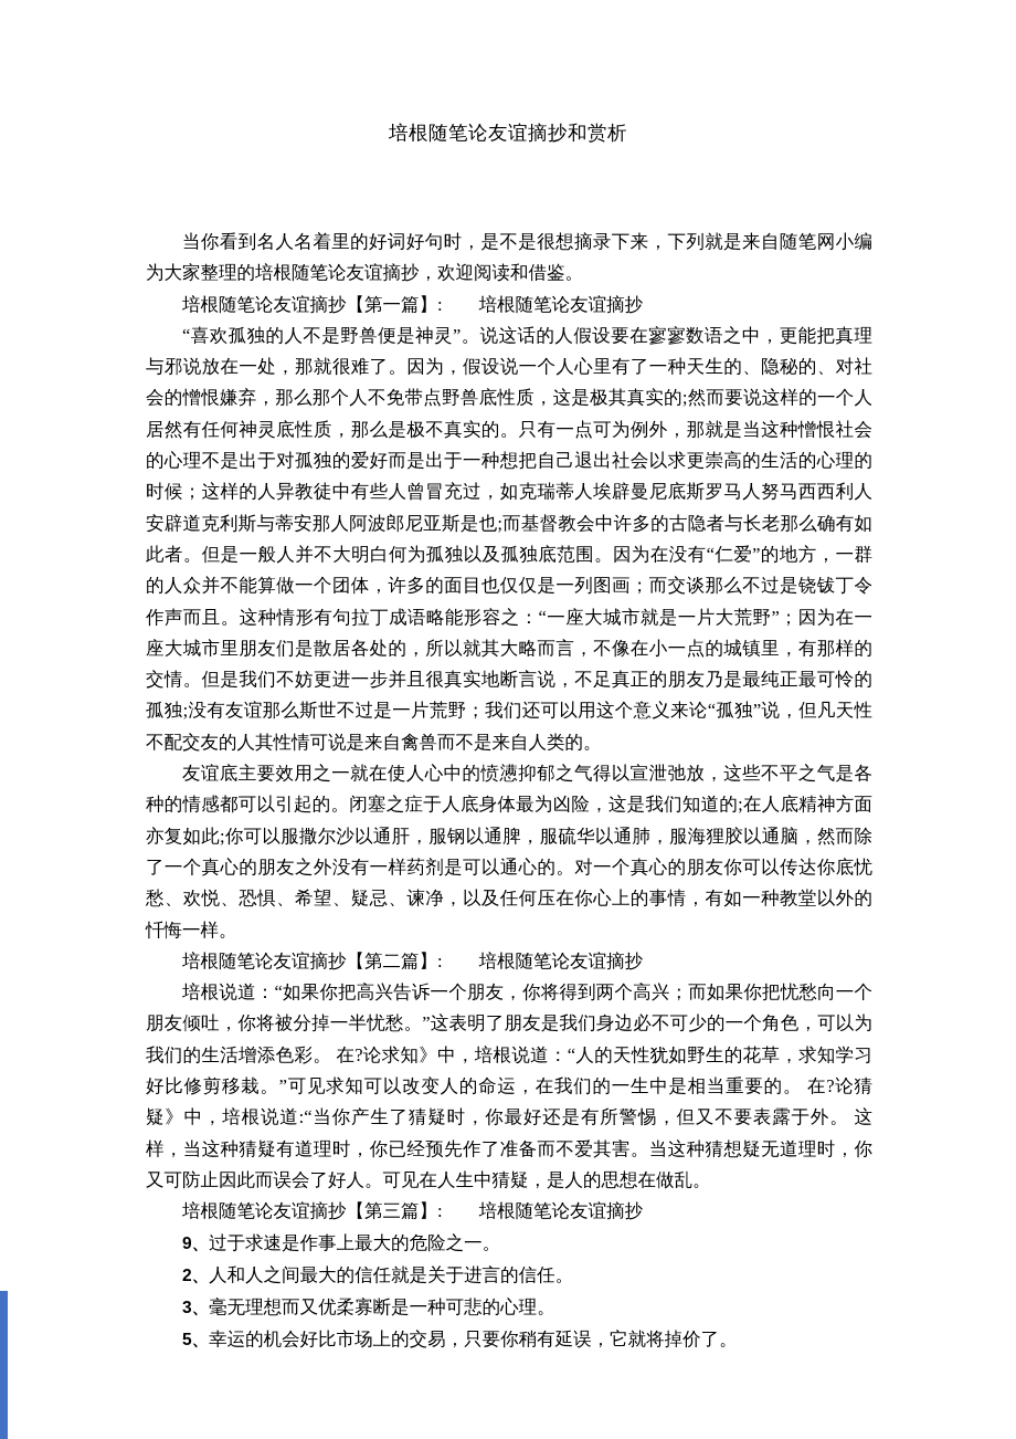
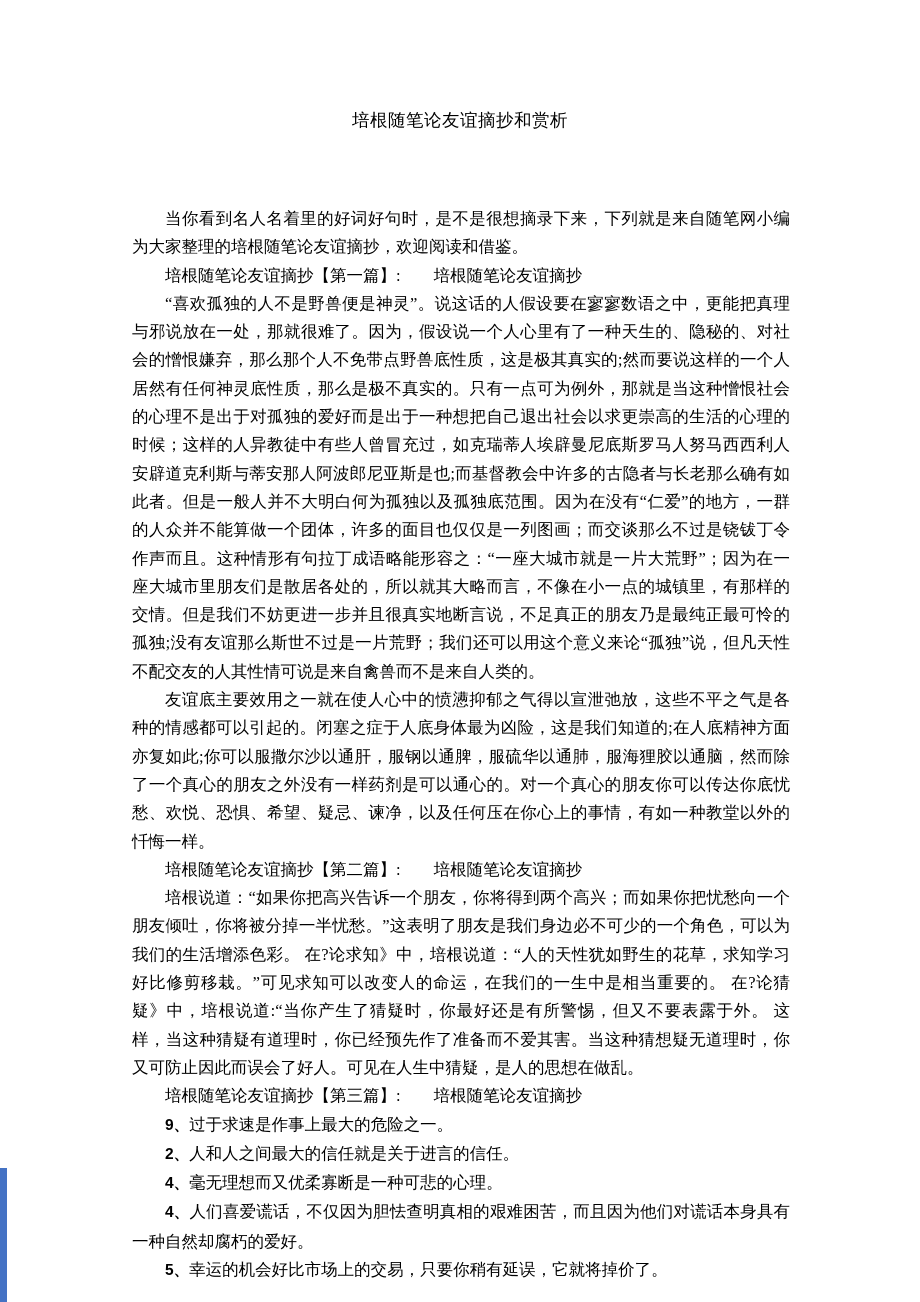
  培根随笔论友谊摘抄和赏析
  当你看到名人名着里的好词好句时，是不是很想摘录下来，下列就是来自随笔网小编为大家整理的培根随笔论友谊摘抄，欢迎阅读和借鉴。
  培根随笔论友谊摘抄【第一篇】: 培根随笔论友谊摘抄
  “喜欢孤独的人不是野兽便是神灵”。说这话的人假设要在寥寥数语之中，更能把真理与邪说放在一处，那就很难了。因为，假设说一个人心里有了一种天生的、隐秘的、对社会的憎恨嫌弃，那么那个人不免带点野兽底性质，这是极其真实的;然而要说这样的一个人居然有任何神灵底性质，那么是极不真实的。只有一点可为例外，那就是当这种憎恨社会的心理不是出于对孤独的爱好而是出于一种想把自己退出社会以求更崇高的生活的心理的时候；这样的人异教徒中有些人曾冒充过，如克瑞蒂人埃辟曼尼底斯罗马人努马西西利人安辟道克利斯与蒂安那人阿波郎尼亚斯是也;而基督教会中许多的古隐者与长老那么确有如此者。但是一般人并不大明白何为孤独以及孤独底范围。因为在没有“仁爱”的地方，一群的人众并不能算做一个团体，许多的面目也仅仅是一列图画；而交谈那么不过是铙钹丁令作声而且。这种情形有句拉丁成语略能形容之：“一座大城市就是一片大荒野”；因为在一座大城市里朋友们是散居各处的，所以就其大略而言，不像在小一点的城镇里，有那样的交情。但是我们不妨更进一步并且很真实地断言说，不足真正的朋友乃是最纯正最可怜的孤独;没有友谊那么斯世不过是一片荒野；我们还可以用这个意义来论“孤独”说，但凡天性不配交友的人其性情可说是来自禽兽而不是来自人类的。
  友谊底主要效用之一就在使人心中的愤懑抑郁之气得以宣泄弛放，这些不平之气是各种的情感都可以引起的。闭塞之症于人底身体最为凶险，这是我们知道的;在人底精神方面亦复如此;你可以服撒尔沙以通肝，服钢以通脾，服硫华以通肺，服海狸胶以通脑，然而除了一个真心的朋友之外没有一样药剂是可以通心的。对一个真心的朋友你可以传达你底忧愁、欢悦、恐惧、希望、疑忌、谏净，以及任何压在你心上的事情，有如一种教堂以外的忏悔一样。
  培根随笔论友谊摘抄【第二篇】: 培根随笔论友谊摘抄
  培根说道：“如果你把高兴告诉一个朋友，你将得到两个高兴；而如果你把忧愁向一个朋友倾吐，你将被分掉一半忧愁。”这表明了朋友是我们身边必不可少的一个角色，可以为我们的生活增添色彩。 在?论求知》中，培根说道：“人的天性犹如野生的花草，求知学习好比修剪移栽。”可见求知可以改变人的命运，在我们的一生中是相当重要的。 在?论猜疑》中，培根说道:“当你产生了猜疑时，你最好还是有所警惕，但又不要表露于外。 这样，当这种猜疑有道理时，你已经预先作了准备而不爱其害。当这种猜想疑无道理时，你又可防止因此而误会了好人。可见在人生中猜疑，是人的思想在做乱。
  培根随笔论友谊摘抄【第三篇】: 培根随笔论友谊摘抄
  9、过于求速是作事上最大的危险之一。
  2、人和人之间最大的信任就是关于进言的信任。
- 3、毫无理想而又优柔寡断是一种可悲的心理。
+ 4、毫无理想而又优柔寡断是一种可悲的心理。
+ 4、人们喜爱谎话，不仅因为胆怯查明真相的艰难困苦，而且因为他们对谎话本身具有一种自然却腐朽的爱好。
  5、幸运的机会好比市场上的交易，只要你稍有延误，它就将掉价了。
